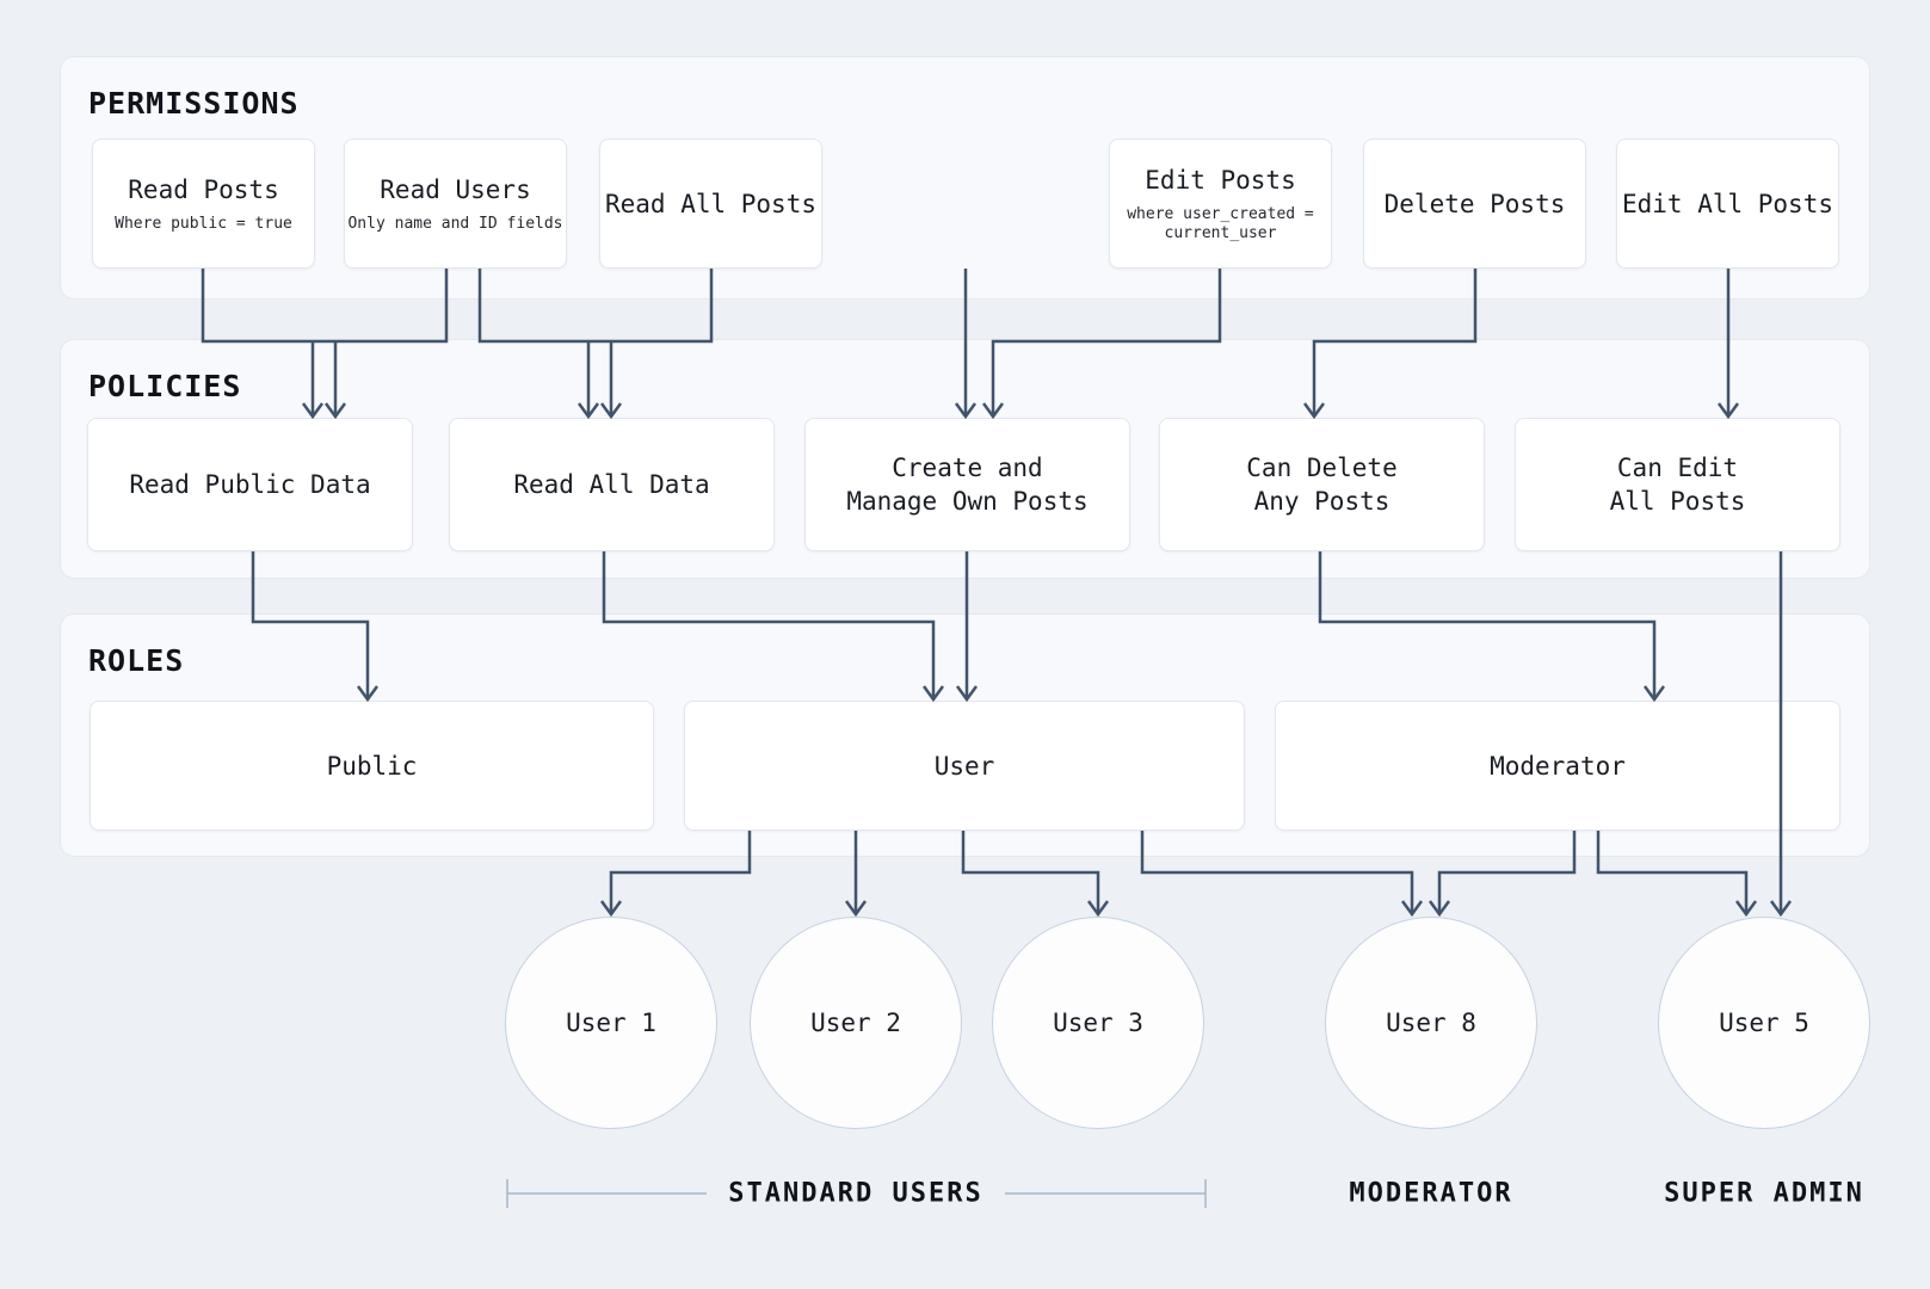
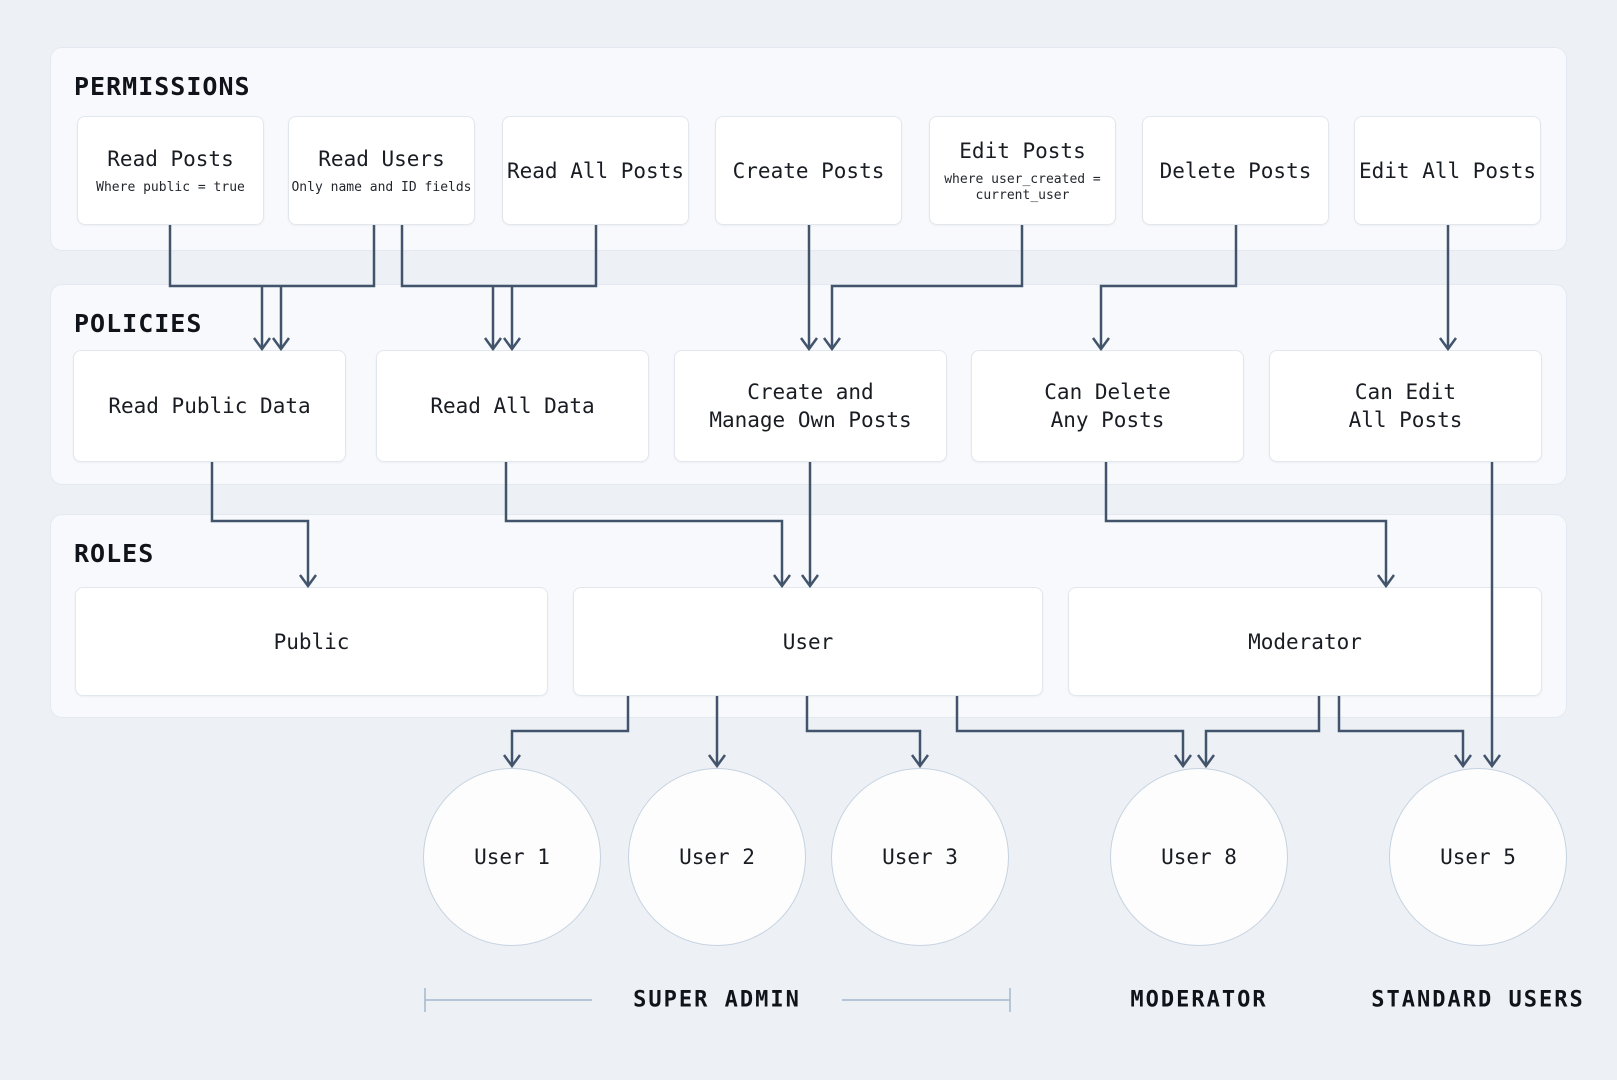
  PERMISSIONS
  Read Posts
  Where public = true
  Read Users
  Only name and ID fields
  Read All Posts
+ Create Posts
  Edit Posts
  where user_created =
  current_user
  Delete Posts
  Edit All Posts
  POLICIES
  Read Public Data
  Read All Data
  Create and
  Manage Own Posts
  Can Delete
  Any Posts
  Can Edit
  All Posts
  ROLES
  Public
  User
  Moderator
  User 1
  User 2
  User 3
  User 8
  User 5
- STANDARD USERS
+ SUPER ADMIN
  MODERATOR
- SUPER ADMIN
+ STANDARD USERS
